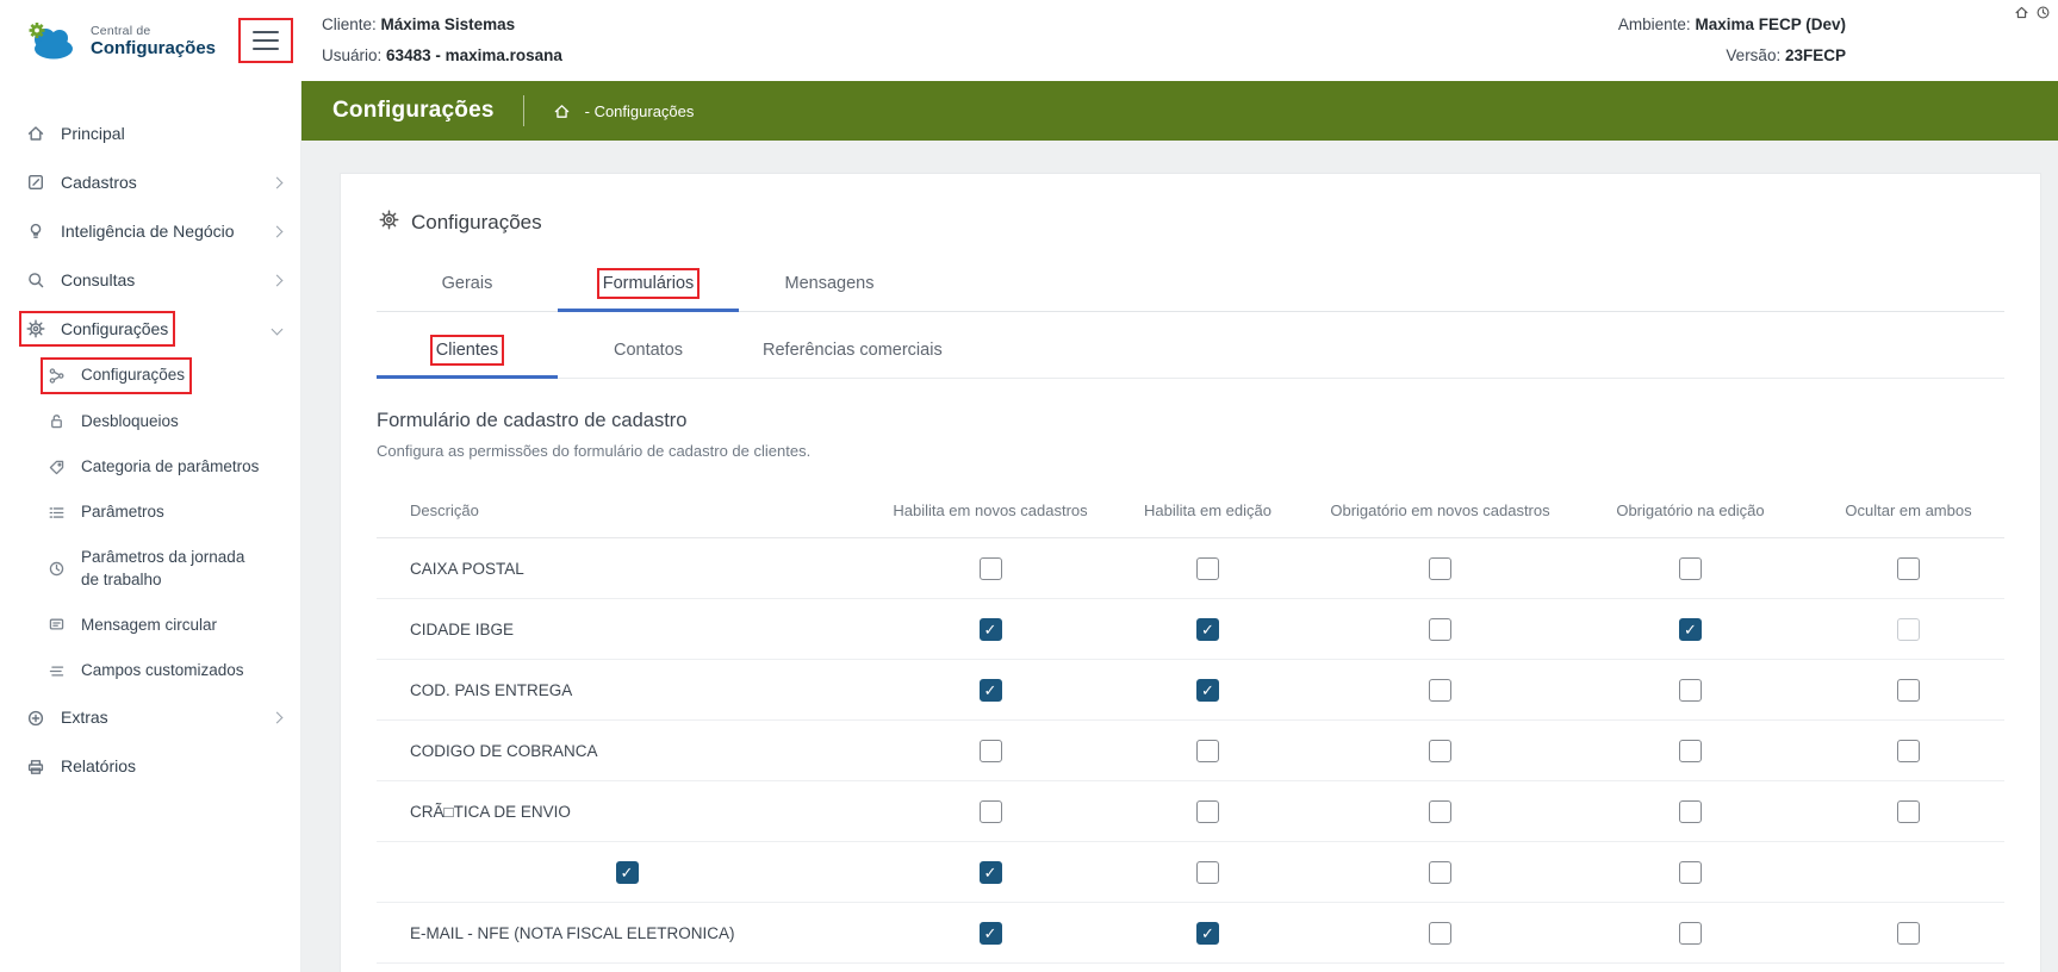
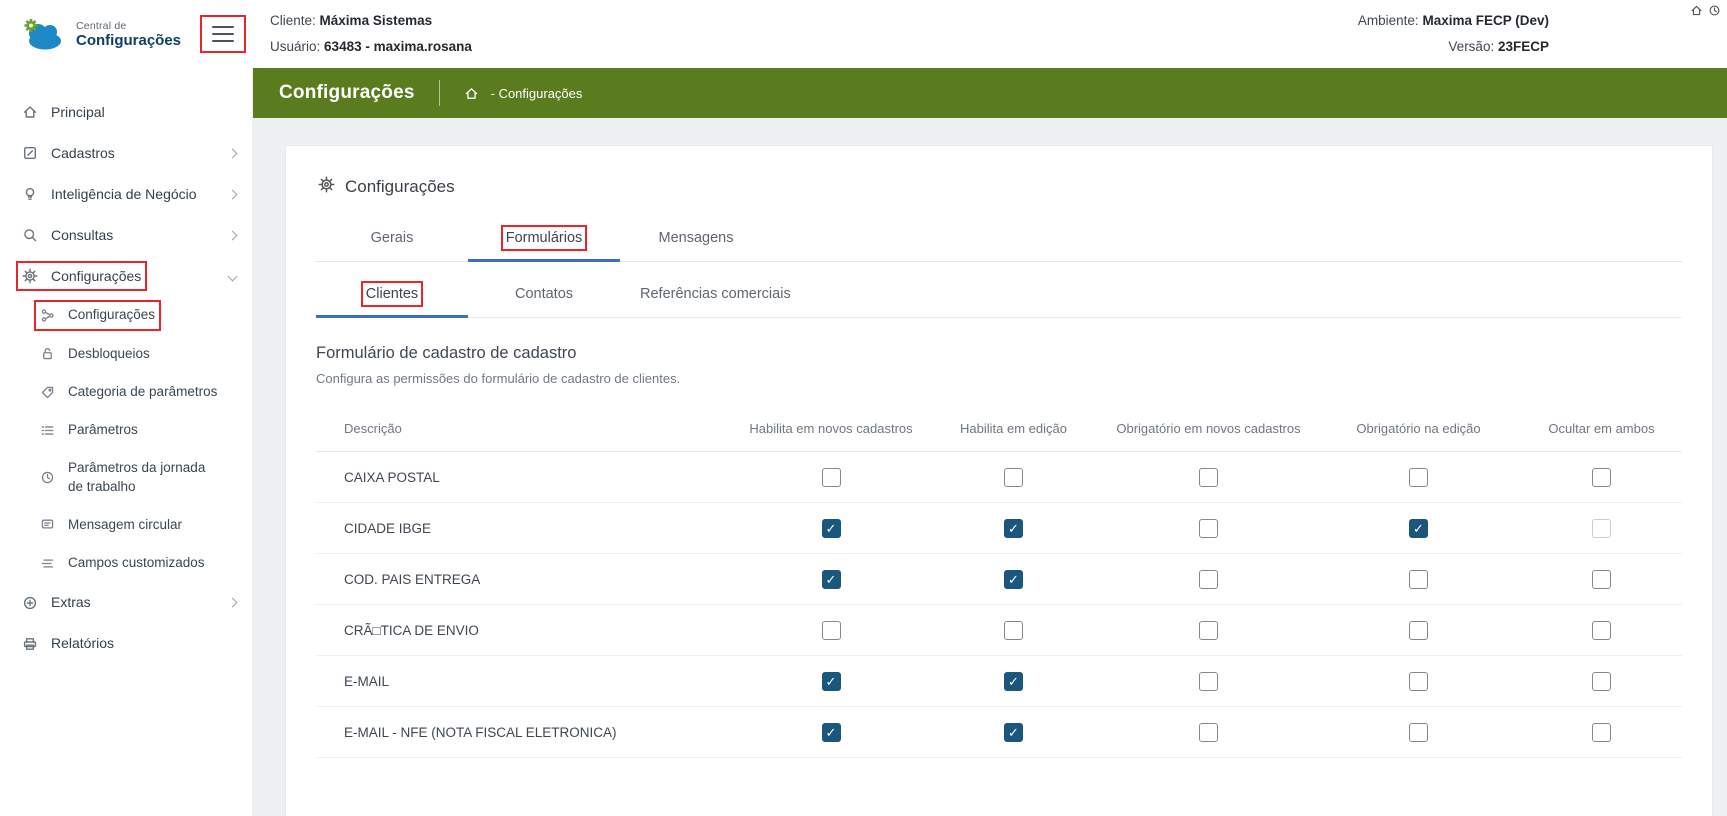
  Central de
  Configurações
  Cliente: Máxima Sistemas
  Usuário: 63483 - maxima.rosana
  Ambiente: Maxima FECP (Dev)
  Versão: 23FECP
  Principal
  Cadastros
  Inteligência de Negócio
  Consultas
  Configurações
  Configurações
  Desbloqueios
  Categoria de parâmetros
  Parâmetros
  Parâmetros da jornada de trabalho
  Mensagem circular
  Campos customizados
  Extras
  Relatórios
  Configurações
  - Configurações
  Configurações
  Gerais
  Formulários
  Mensagens
  Clientes
  Contatos
  Referências comerciais
  Formulário de cadastro de cadastro
  Configura as permissões do formulário de cadastro de clientes.
  Descrição
  Habilita em novos cadastros
  Habilita em edição
  Obrigatório em novos cadastros
  Obrigatório na edição
  Ocultar em ambos
  CAIXA POSTAL
  CIDADE IBGE
  ✓
  ✓
  ✓
  COD. PAIS ENTREGA
  ✓
  ✓
- CODIGO DE COBRANCA
  CRÃ□TICA DE ENVIO
+ E-MAIL
  ✓
  ✓
  E-MAIL - NFE (NOTA FISCAL ELETRONICA)
  ✓
  ✓
